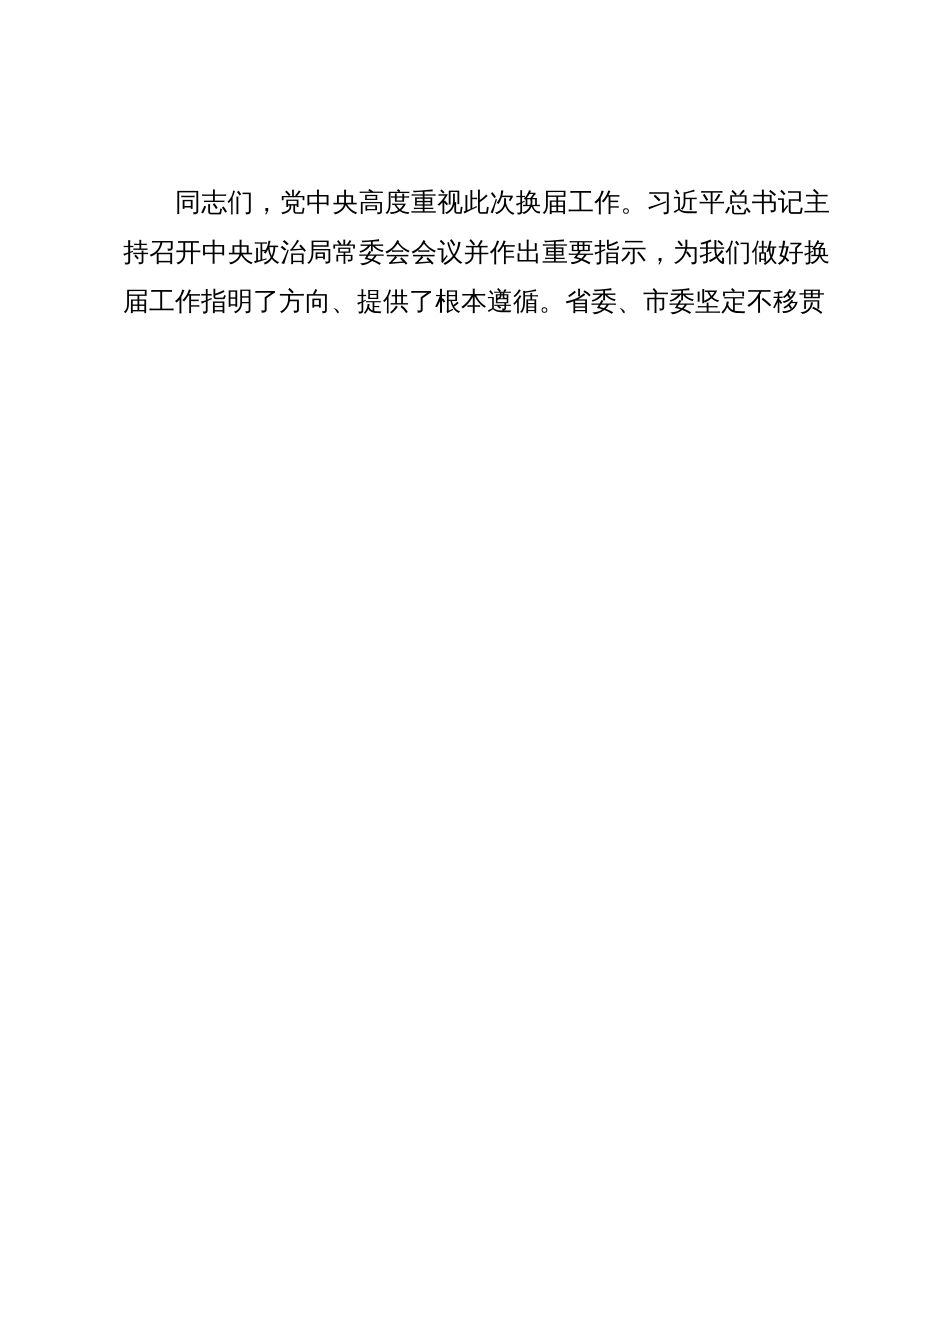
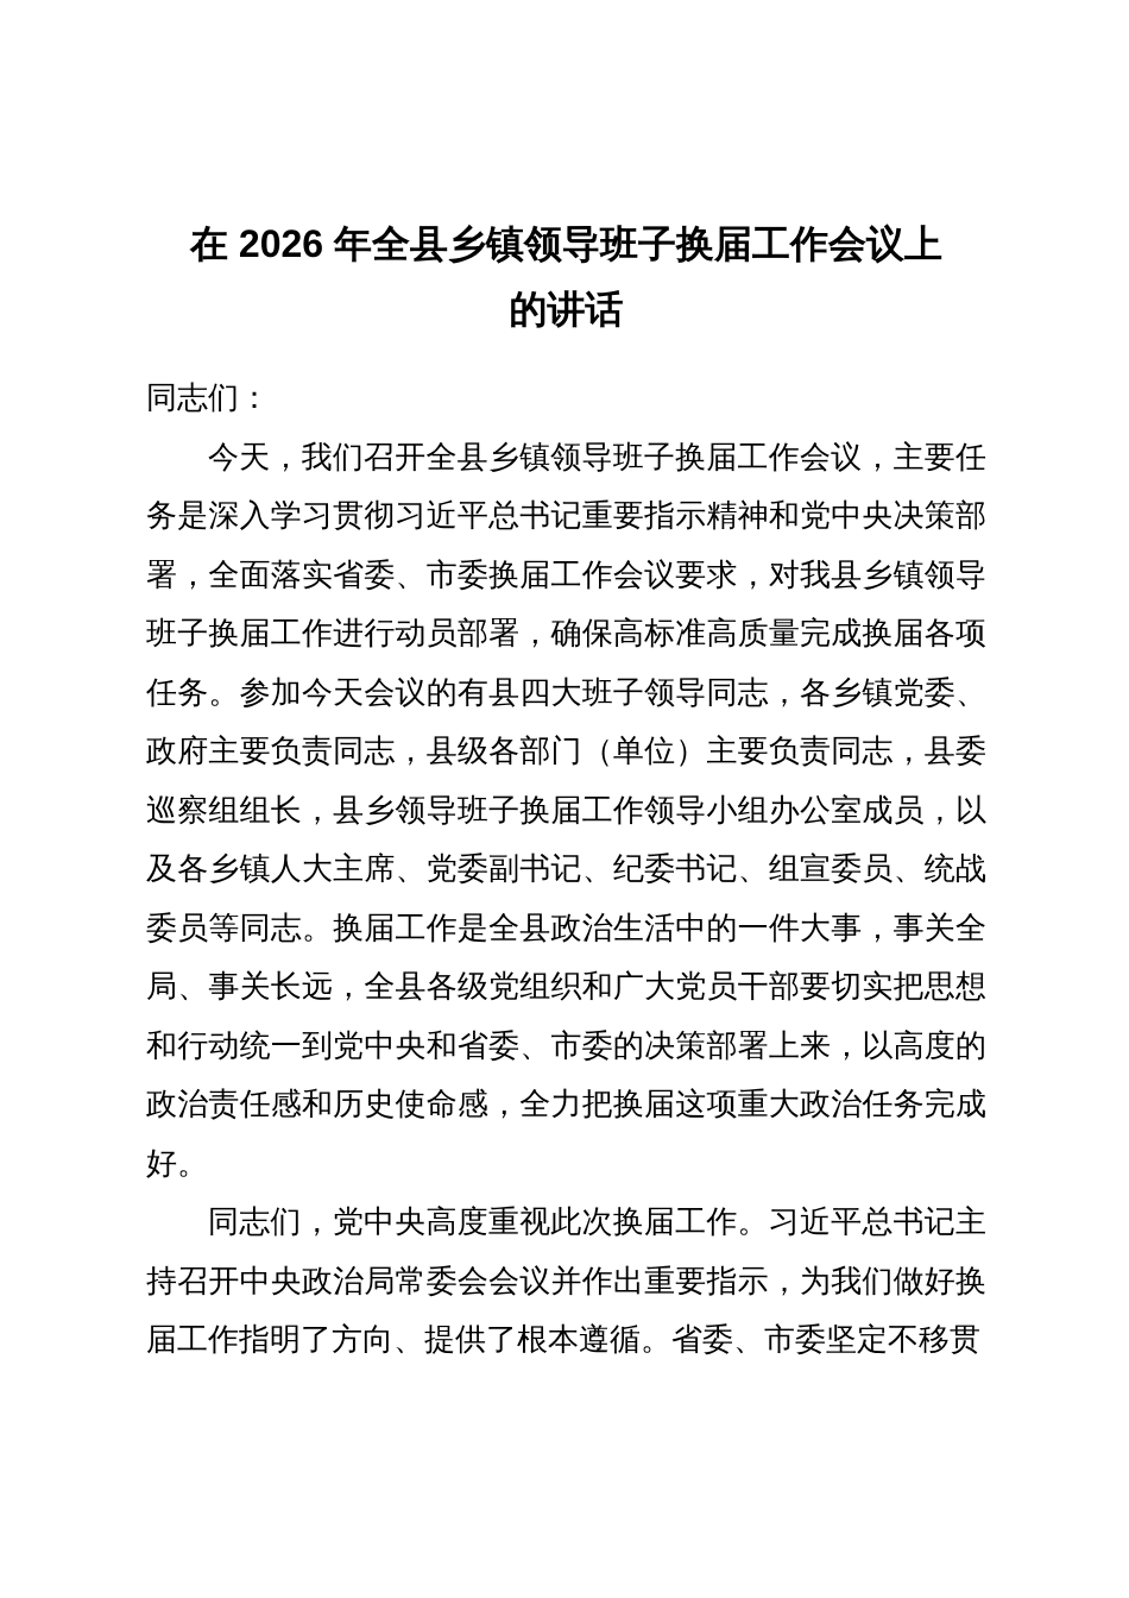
+ 在 2026 年全县乡镇领导班子换届工作会议上
+ 的讲话
+ 同志们：
+ 今天，我们召开全县乡镇领导班子换届工作会议，主要任务是深入学习贯彻习近平总书记重要指示精神和党中央决策部署，全面落实省委、市委换届工作会议要求，对我县乡镇领导班子换届工作进行动员部署，确保高标准高质量完成换届各项任务。参加今天会议的有县四大班子领导同志，各乡镇党委、政府主要负责同志，县级各部门（单位）主要负责同志，县委巡察组组长，县乡领导班子换届工作领导小组办公室成员，以及各乡镇人大主席、党委副书记、纪委书记、组宣委员、统战委员等同志。换届工作是全县政治生活中的一件大事，事关全局、事关长远，全县各级党组织和广大党员干部要切实把思想和行动统一到党中央和省委、市委的决策部署上来，以高度的政治责任感和历史使命感，全力把换届这项重大政治任务完成好。
  同志们，党中央高度重视此次换届工作。习近平总书记主持召开中央政治局常委会会议并作出重要指示，为我们做好换届工作指明了方向、提供了根本遵循。省委、市委坚定不移贯
